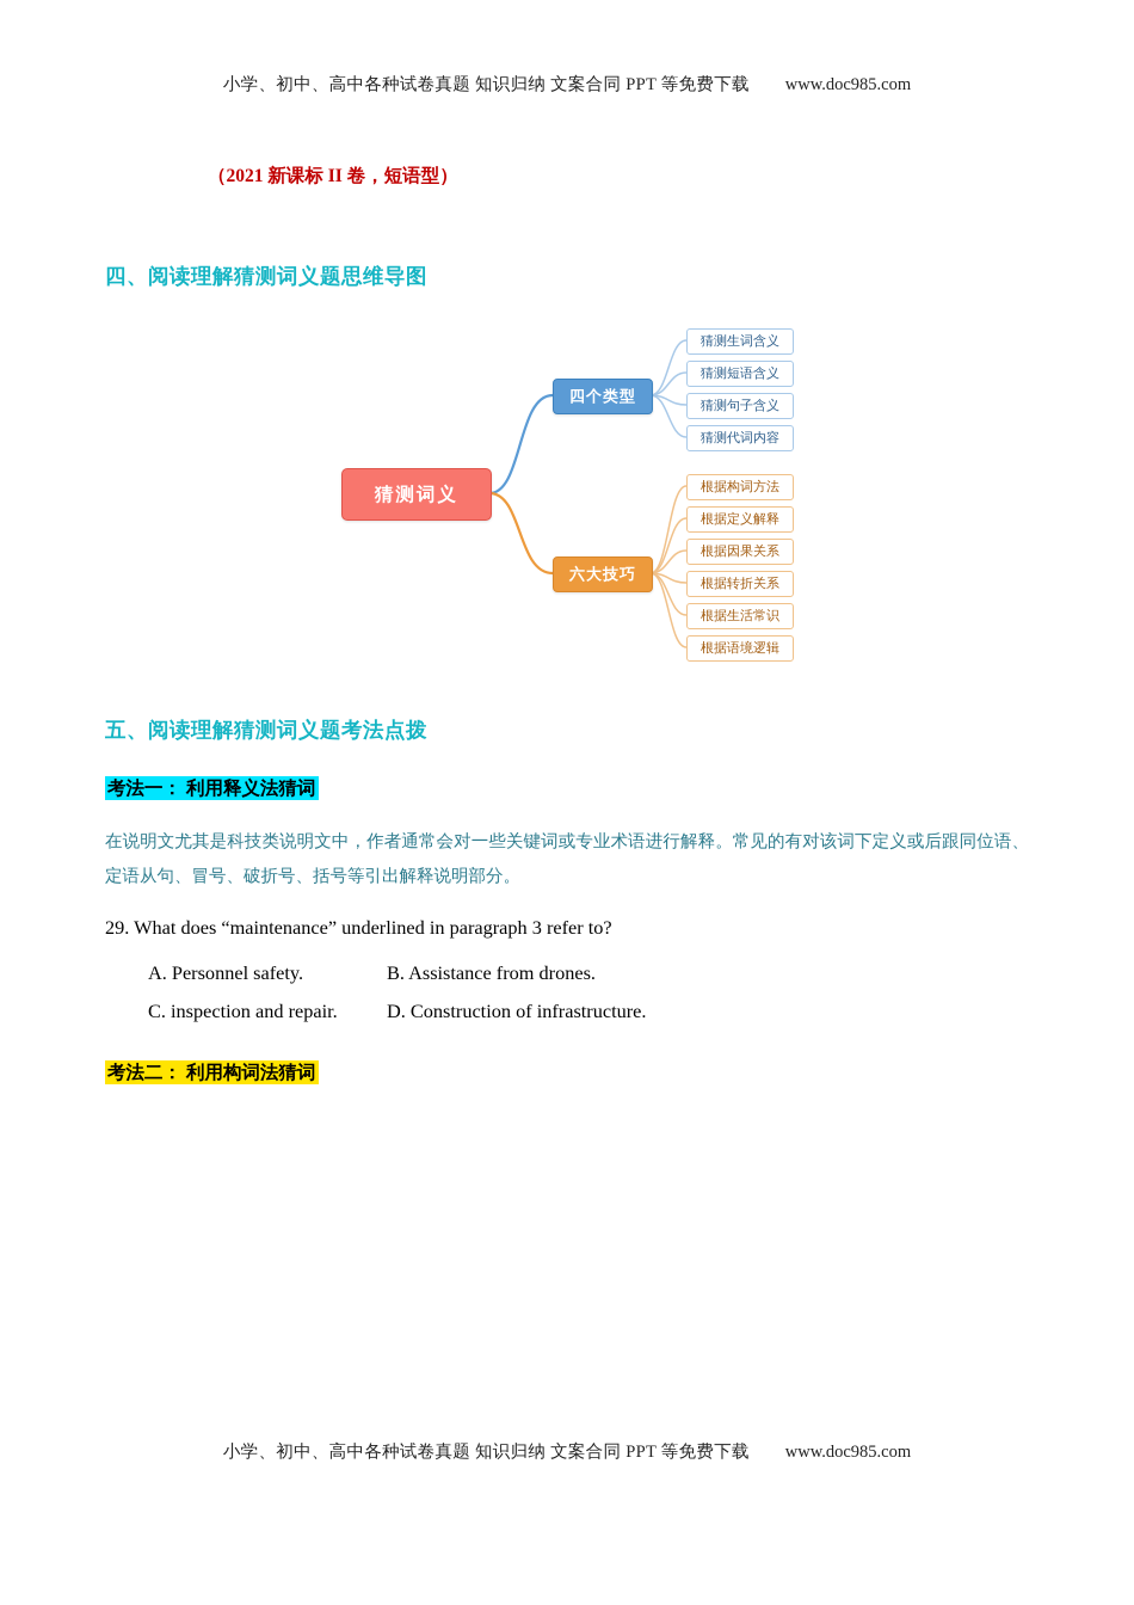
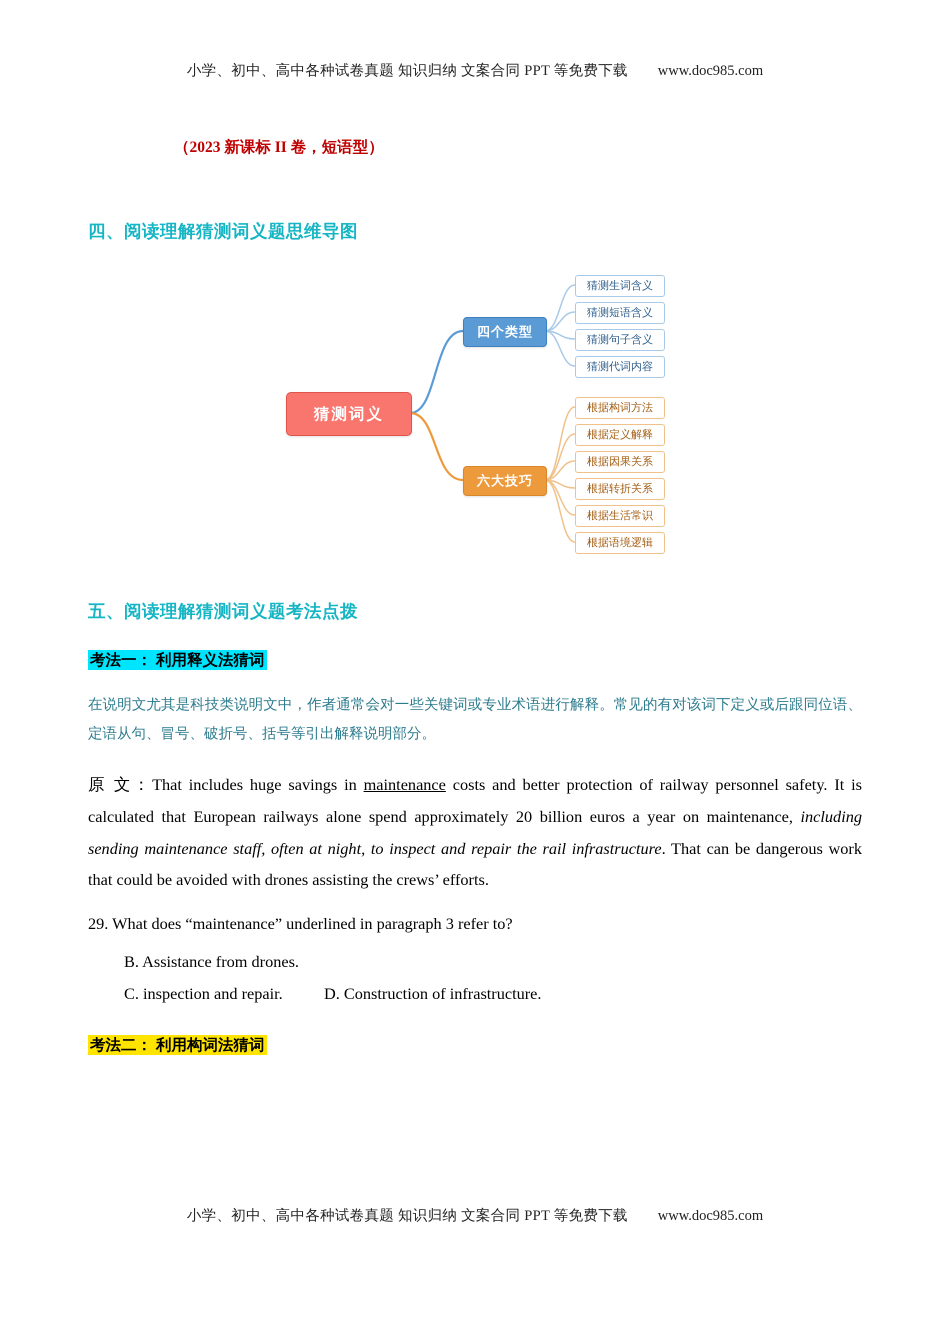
  小学、初中、高中各种试卷真题 知识归纳 文案合同 PPT 等免费下载 www.doc985.com
- （2021 新课标 II 卷，短语型）
+ （2023 新课标 II 卷，短语型）
  四、阅读理解猜测词义题思维导图
  猜测词义
  四个类型
  六大技巧
  猜测生词含义
  猜测短语含义
  猜测句子含义
  猜测代词内容
  根据构词方法
  根据定义解释
  根据因果关系
  根据转折关系
  根据生活常识
  根据语境逻辑
  五、阅读理解猜测词义题考法点拨
  考法一： 利用释义法猜词
  在说明文尤其是科技类说明文中，作者通常会对一些关键词或专业术语进行解释。常见的有对该词下定义或后跟同位语、定语从句、冒号、破折号、括号等引出解释说明部分。
+ 原 文：That includes huge savings in maintenance costs and better protection of railway personnel safety. It is calculated that European railways alone spend approximately 20 billion euros a year on maintenance, including sending maintenance staff, often at night, to inspect and repair the rail infrastructure. That can be dangerous work that could be avoided with drones assisting the crews’ efforts.
  29. What does “maintenance” underlined in paragraph 3 refer to?
- A. Personnel safety.
  B. Assistance from drones.
  C. inspection and repair.
  D. Construction of infrastructure.
  考法二： 利用构词法猜词
  小学、初中、高中各种试卷真题 知识归纳 文案合同 PPT 等免费下载 www.doc985.com
